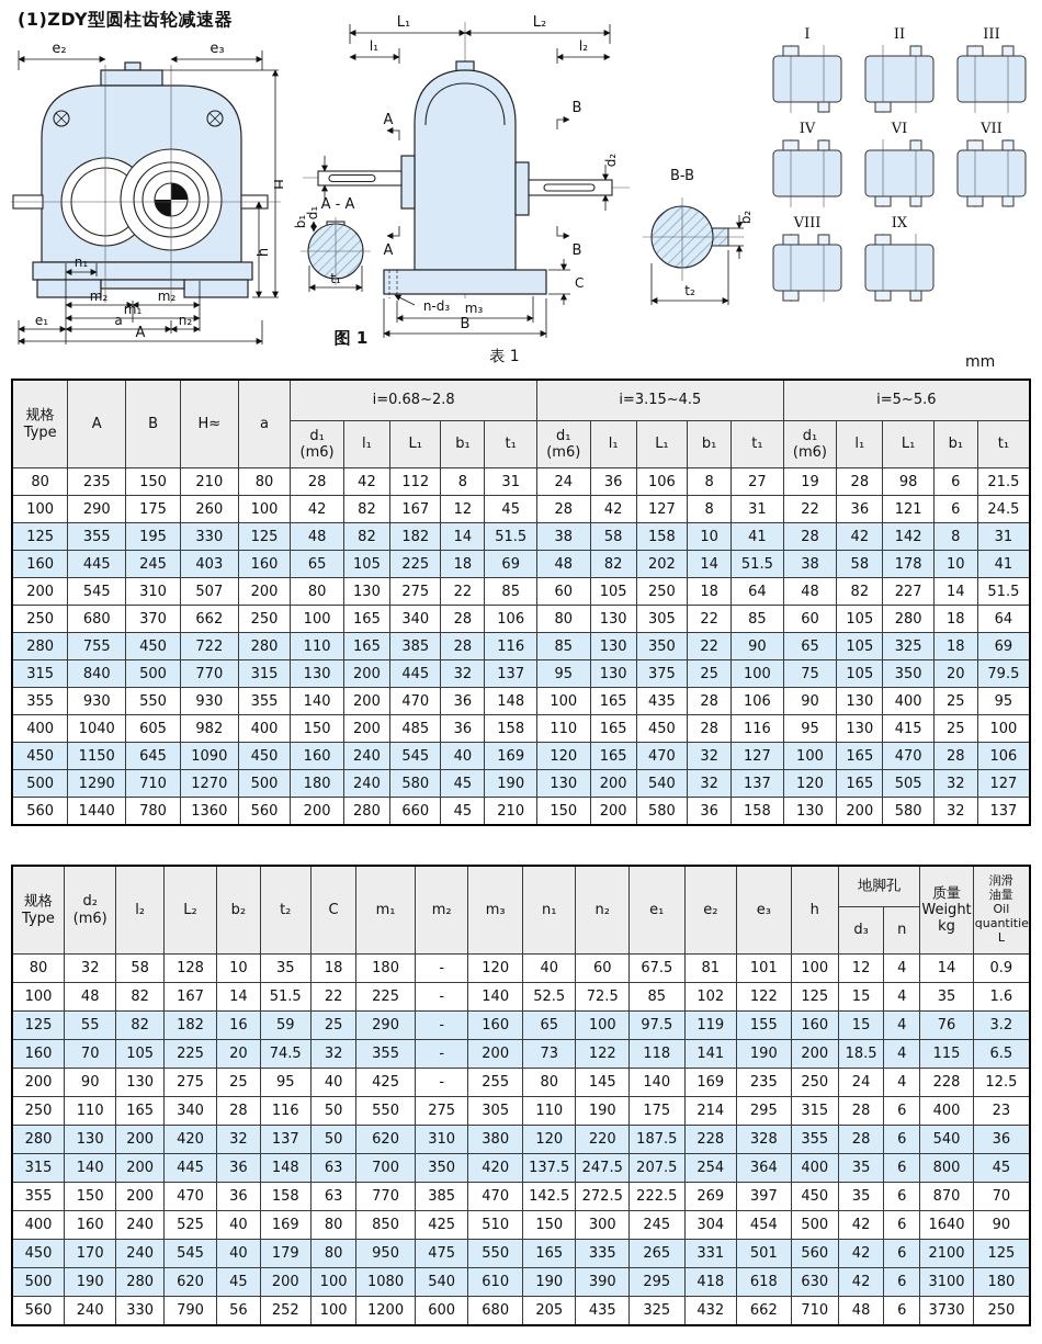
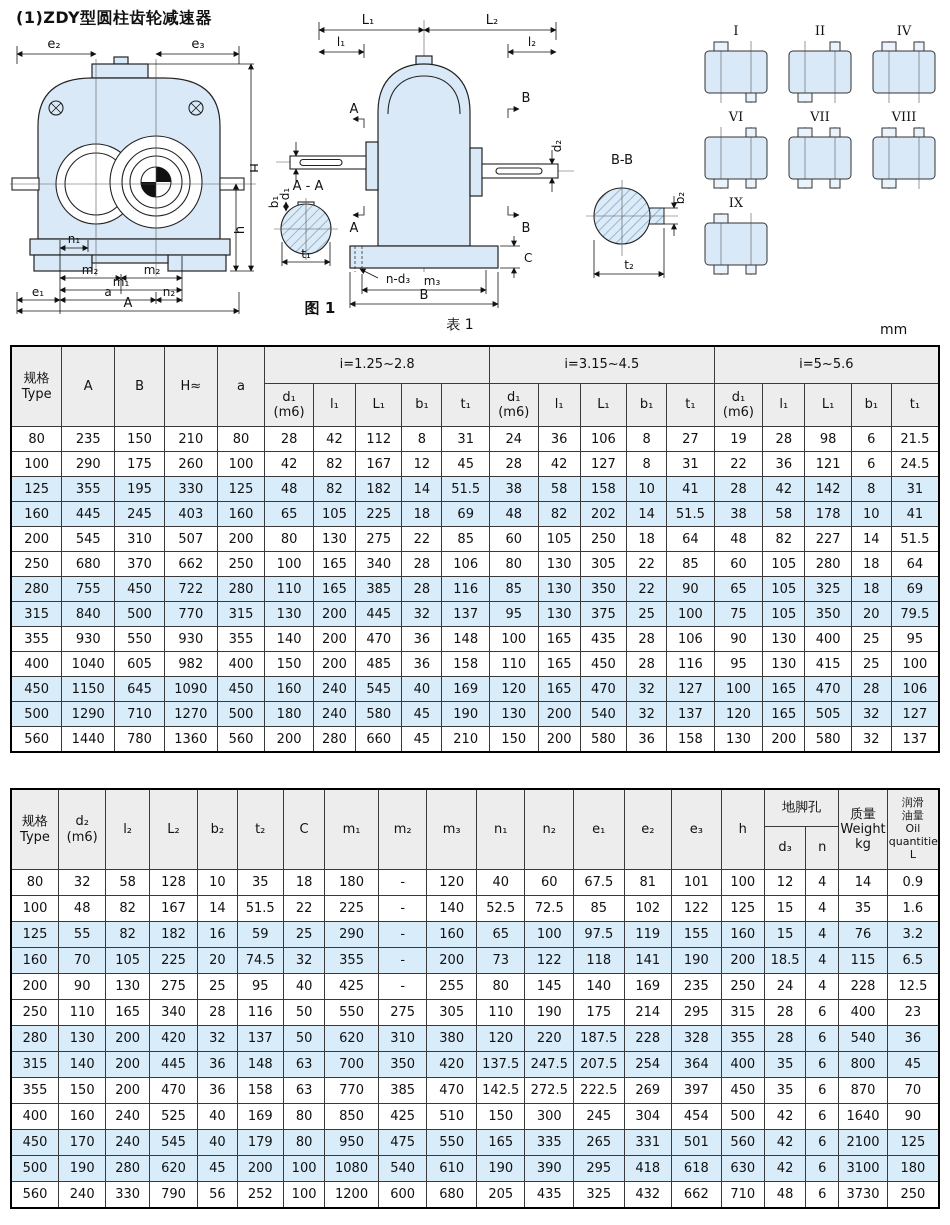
  (1)ZDY型圆柱齿轮减速器
  e₂
  e₃
  n₁
  m₂
  m₂
  m₁
  e₁
  a
  n₂
  A
  L₁
  L₂
  l₁
  l₂
  A
  A
  B
  B
  C
  n-d₃
  m₃
  B
  A - A
  t₁
  图 1
  B-B
  t₂
  I
  II
- III
  IV
  VI
  VII
  VIII
  IX
  表 1
  mm
- 规格 Type	A	B	H≈	a	i=0.68~2.8	i=3.15~4.5	i=5~5.6
+ 规格 Type	A	B	H≈	a	i=1.25~2.8	i=3.15~4.5	i=5~5.6
  d₁ (m6)	l₁	L₁	b₁	t₁	d₁ (m6)	l₁	L₁	b₁	t₁	d₁ (m6)	l₁	L₁	b₁	t₁
  80	235	150	210	80	28	42	112	8	31	24	36	106	8	27	19	28	98	6	21.5
  100	290	175	260	100	42	82	167	12	45	28	42	127	8	31	22	36	121	6	24.5
  125	355	195	330	125	48	82	182	14	51.5	38	58	158	10	41	28	42	142	8	31
  160	445	245	403	160	65	105	225	18	69	48	82	202	14	51.5	38	58	178	10	41
  200	545	310	507	200	80	130	275	22	85	60	105	250	18	64	48	82	227	14	51.5
  250	680	370	662	250	100	165	340	28	106	80	130	305	22	85	60	105	280	18	64
  280	755	450	722	280	110	165	385	28	116	85	130	350	22	90	65	105	325	18	69
  315	840	500	770	315	130	200	445	32	137	95	130	375	25	100	75	105	350	20	79.5
  355	930	550	930	355	140	200	470	36	148	100	165	435	28	106	90	130	400	25	95
  400	1040	605	982	400	150	200	485	36	158	110	165	450	28	116	95	130	415	25	100
  450	1150	645	1090	450	160	240	545	40	169	120	165	470	32	127	100	165	470	28	106
  500	1290	710	1270	500	180	240	580	45	190	130	200	540	32	137	120	165	505	32	127
  560	1440	780	1360	560	200	280	660	45	210	150	200	580	36	158	130	200	580	32	137
  规格 Type	d₂ (m6)	l₂	L₂	b₂	t₂	C	m₁	m₂	m₃	n₁	n₂	e₁	e₂	e₃	h	地脚孔	质量 Weight kg	润滑 油量 Oil quantitie L
  d₃	n
  80	32	58	128	10	35	18	180	-	120	40	60	67.5	81	101	100	12	4	14	0.9
  100	48	82	167	14	51.5	22	225	-	140	52.5	72.5	85	102	122	125	15	4	35	1.6
  125	55	82	182	16	59	25	290	-	160	65	100	97.5	119	155	160	15	4	76	3.2
  160	70	105	225	20	74.5	32	355	-	200	73	122	118	141	190	200	18.5	4	115	6.5
  200	90	130	275	25	95	40	425	-	255	80	145	140	169	235	250	24	4	228	12.5
  250	110	165	340	28	116	50	550	275	305	110	190	175	214	295	315	28	6	400	23
  280	130	200	420	32	137	50	620	310	380	120	220	187.5	228	328	355	28	6	540	36
  315	140	200	445	36	148	63	700	350	420	137.5	247.5	207.5	254	364	400	35	6	800	45
  355	150	200	470	36	158	63	770	385	470	142.5	272.5	222.5	269	397	450	35	6	870	70
  400	160	240	525	40	169	80	850	425	510	150	300	245	304	454	500	42	6	1640	90
  450	170	240	545	40	179	80	950	475	550	165	335	265	331	501	560	42	6	2100	125
  500	190	280	620	45	200	100	1080	540	610	190	390	295	418	618	630	42	6	3100	180
  560	240	330	790	56	252	100	1200	600	680	205	435	325	432	662	710	48	6	3730	250
